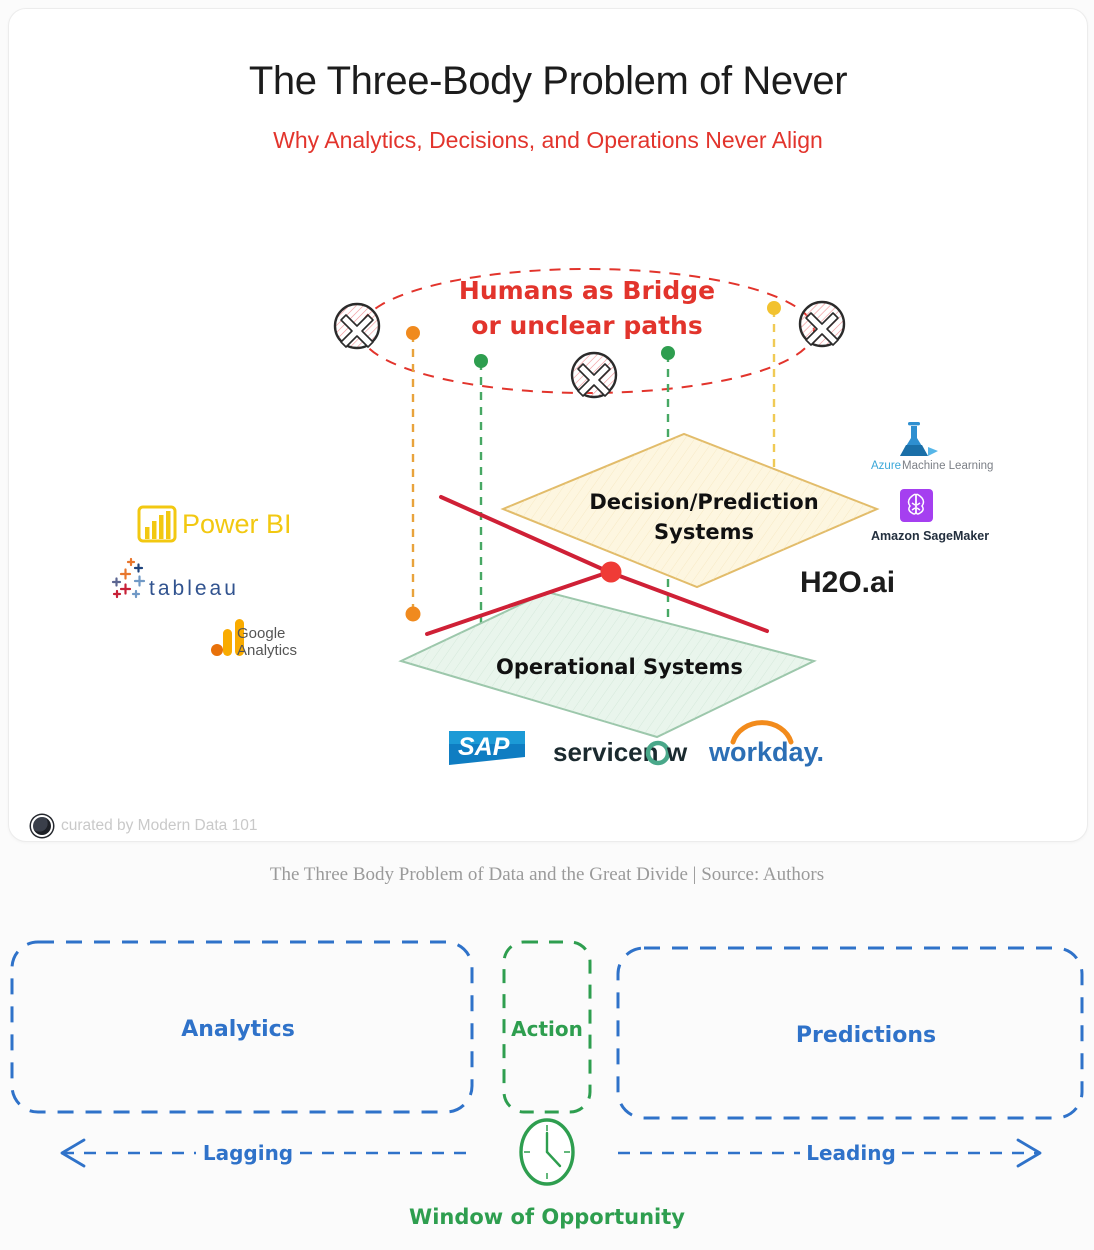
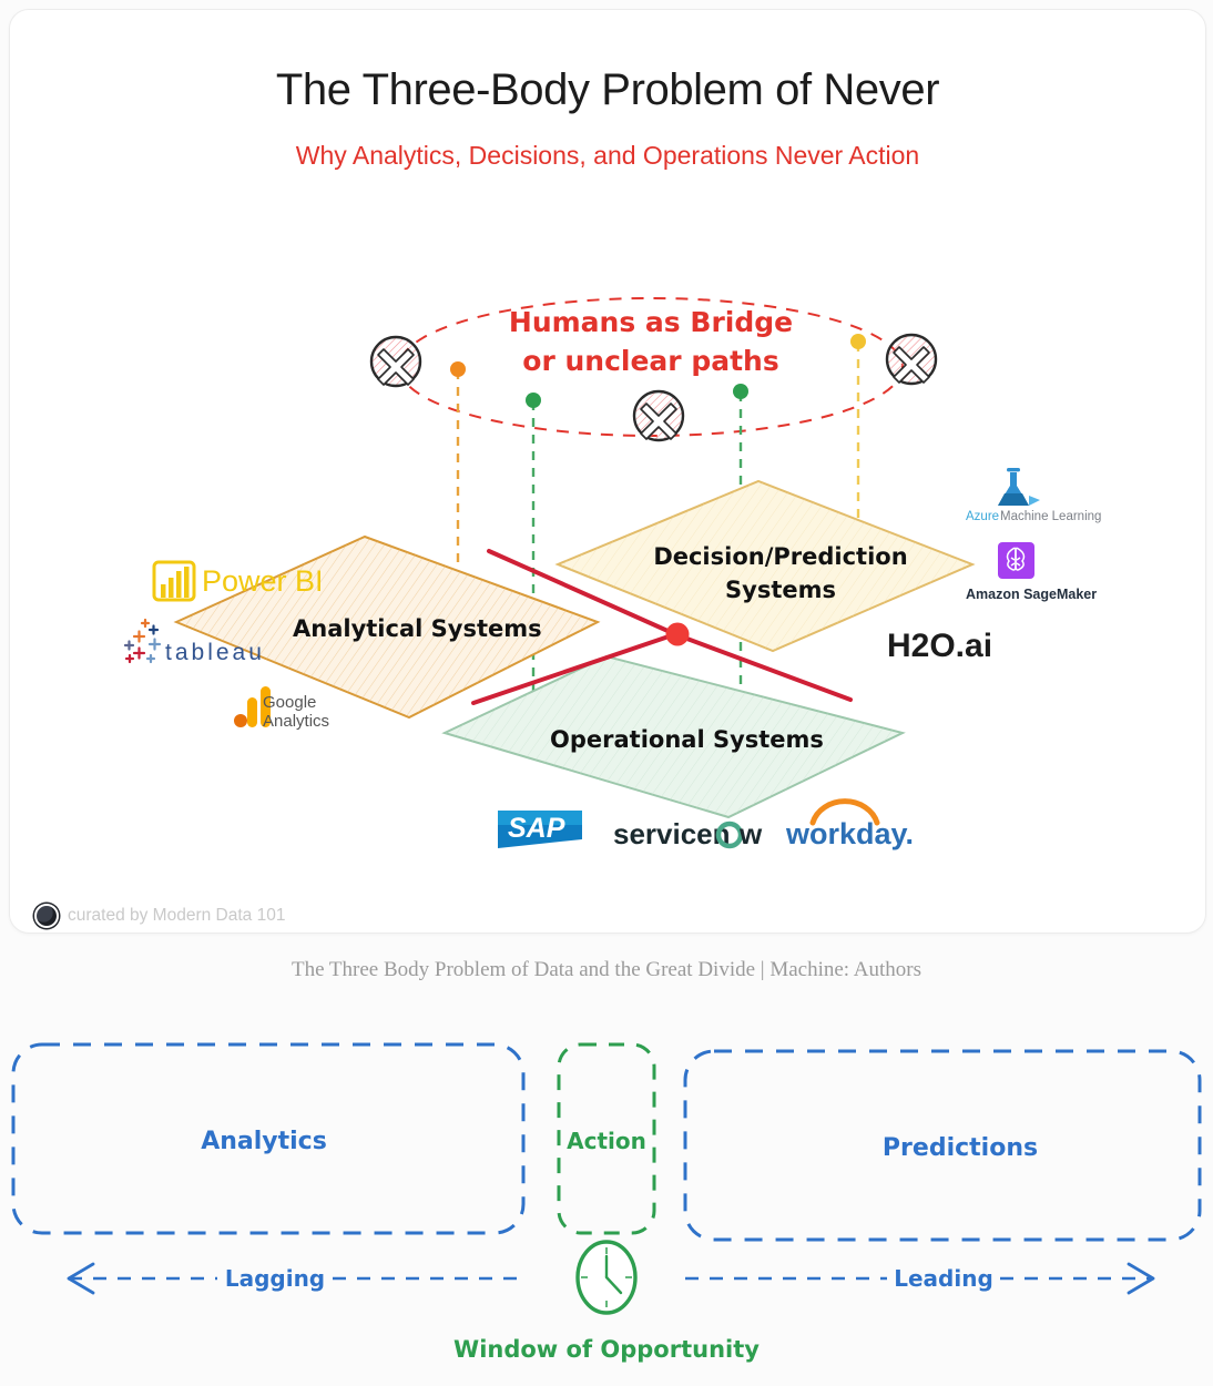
  The Three-Body Problem of Never
- Why Analytics, Decisions, and Operations Never Align
+ Why Analytics, Decisions, and Operations Never Action
  Humans as Bridge
  or unclear paths
+ Analytical Systems
  Decision/Prediction
  Systems
  Operational Systems
  Power BI
  tableau
  Google
  Analytics
  Azure
  Machine Learning
  Amazon SageMaker
  H2O.ai
  SAP
  servicen
  w
  workday.
  curated by Modern Data 101
- The Three Body Problem of Data and the Great Divide | Source: Authors
+ The Three Body Problem of Data and the Great Divide | Machine: Authors
  Analytics
  Action
  Predictions
  Lagging
  Leading
  Window of Opportunity
